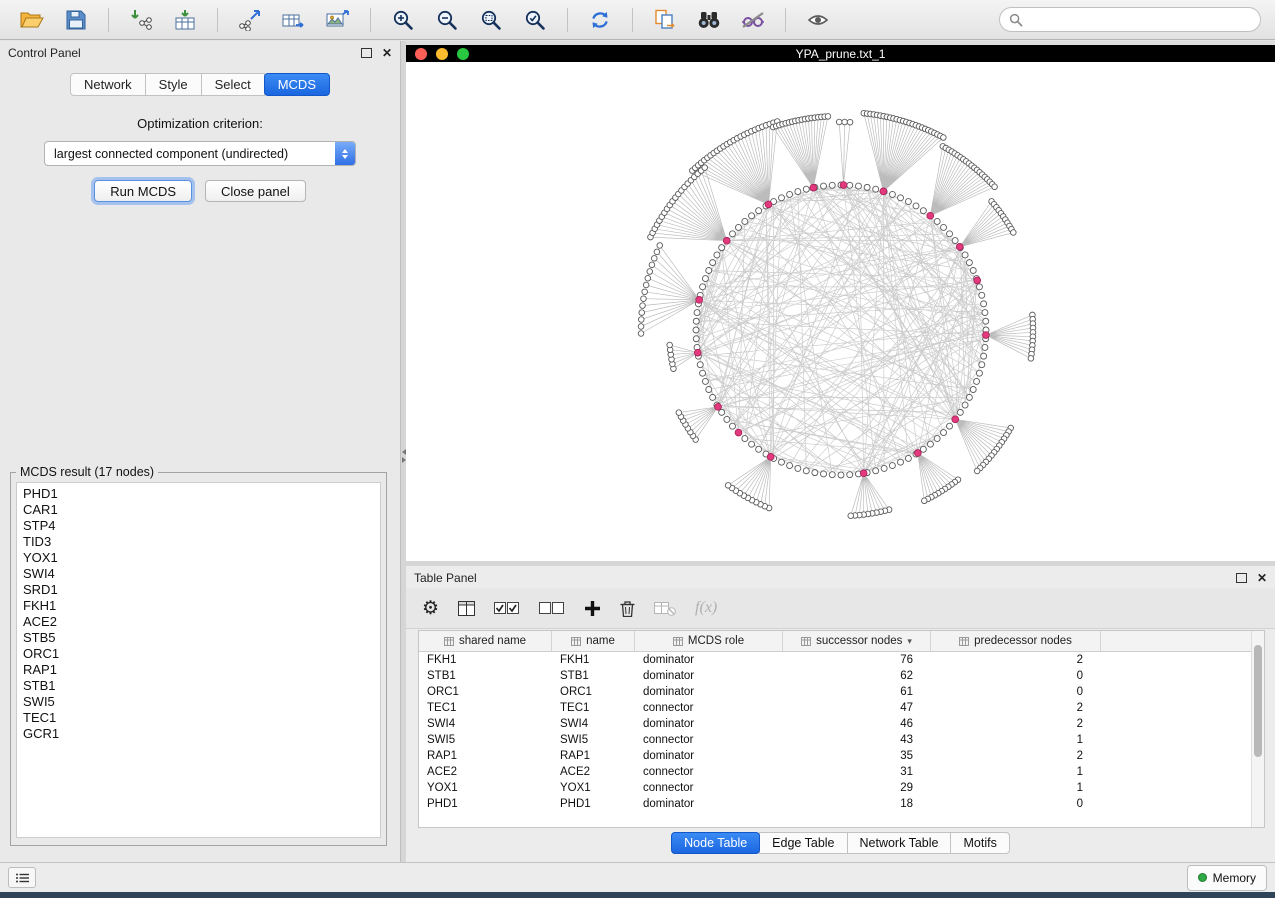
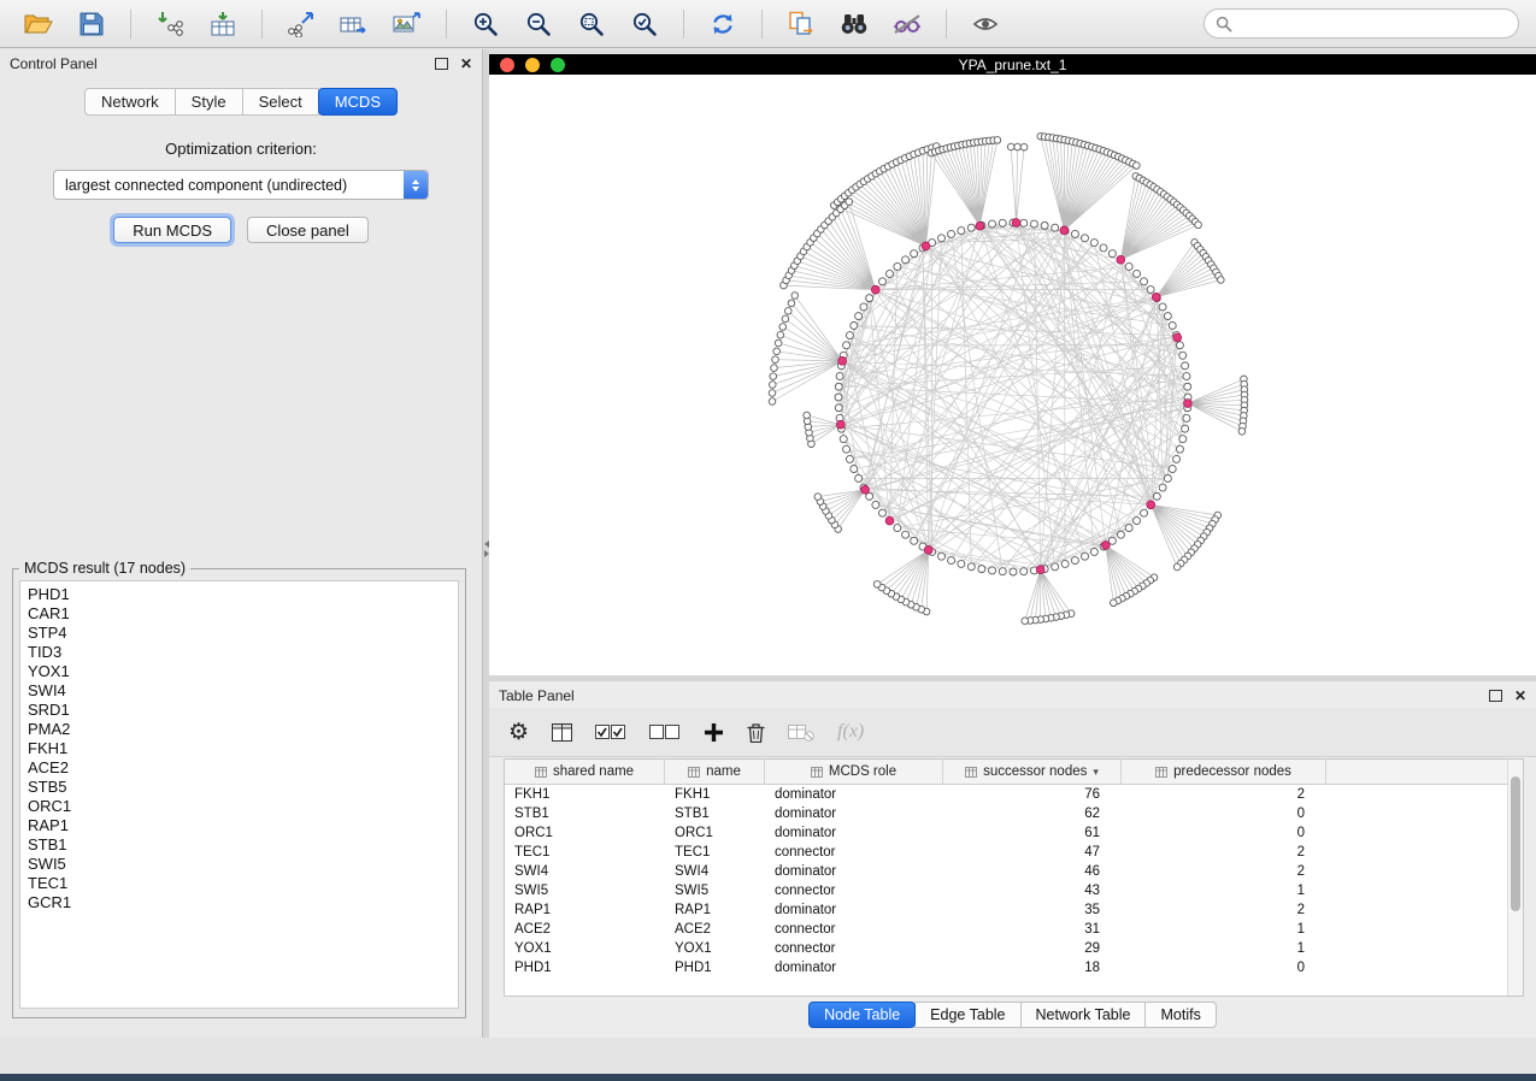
  Control Panel
  ✕
  Network
  Style
  Select
  MCDS
  Optimization criterion:
  largest connected component (undirected)
  Run MCDS
  Close panel
  MCDS result (17 nodes)
  PHD1
  CAR1
  STP4
  TID3
  YOX1
  SWI4
  SRD1
+ PMA2
  FKH1
  ACE2
  STB5
  ORC1
  RAP1
  STB1
  SWI5
  TEC1
  GCR1
  YPA_prune.txt_1
  Table Panel
  ✕
  ⚙
  f(x)
  shared name
  name
  MCDS role
  successor nodes
  ▾
  predecessor nodes
  FKH1
  FKH1
  dominator
  76
  2
  STB1
  STB1
  dominator
  62
  0
  ORC1
  ORC1
  dominator
  61
  0
  TEC1
  TEC1
  connector
  47
  2
  SWI4
  SWI4
  dominator
  46
  2
  SWI5
  SWI5
  connector
  43
  1
  RAP1
  RAP1
  dominator
  35
  2
  ACE2
  ACE2
  connector
  31
  1
  YOX1
  YOX1
  connector
  29
  1
  PHD1
  PHD1
  dominator
  18
  0
  Node Table
  Edge Table
  Network Table
  Motifs
- Memory
